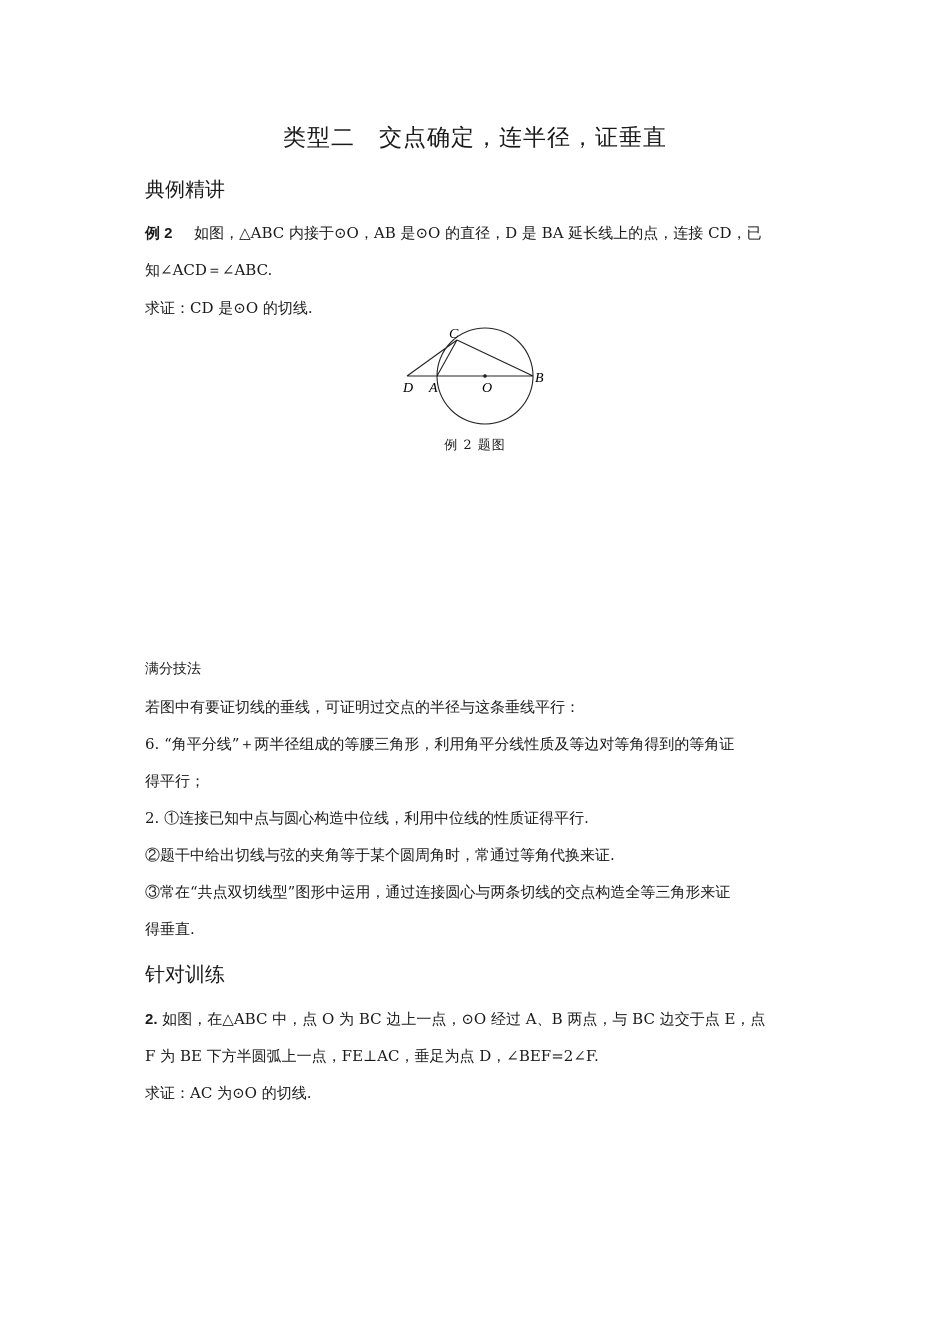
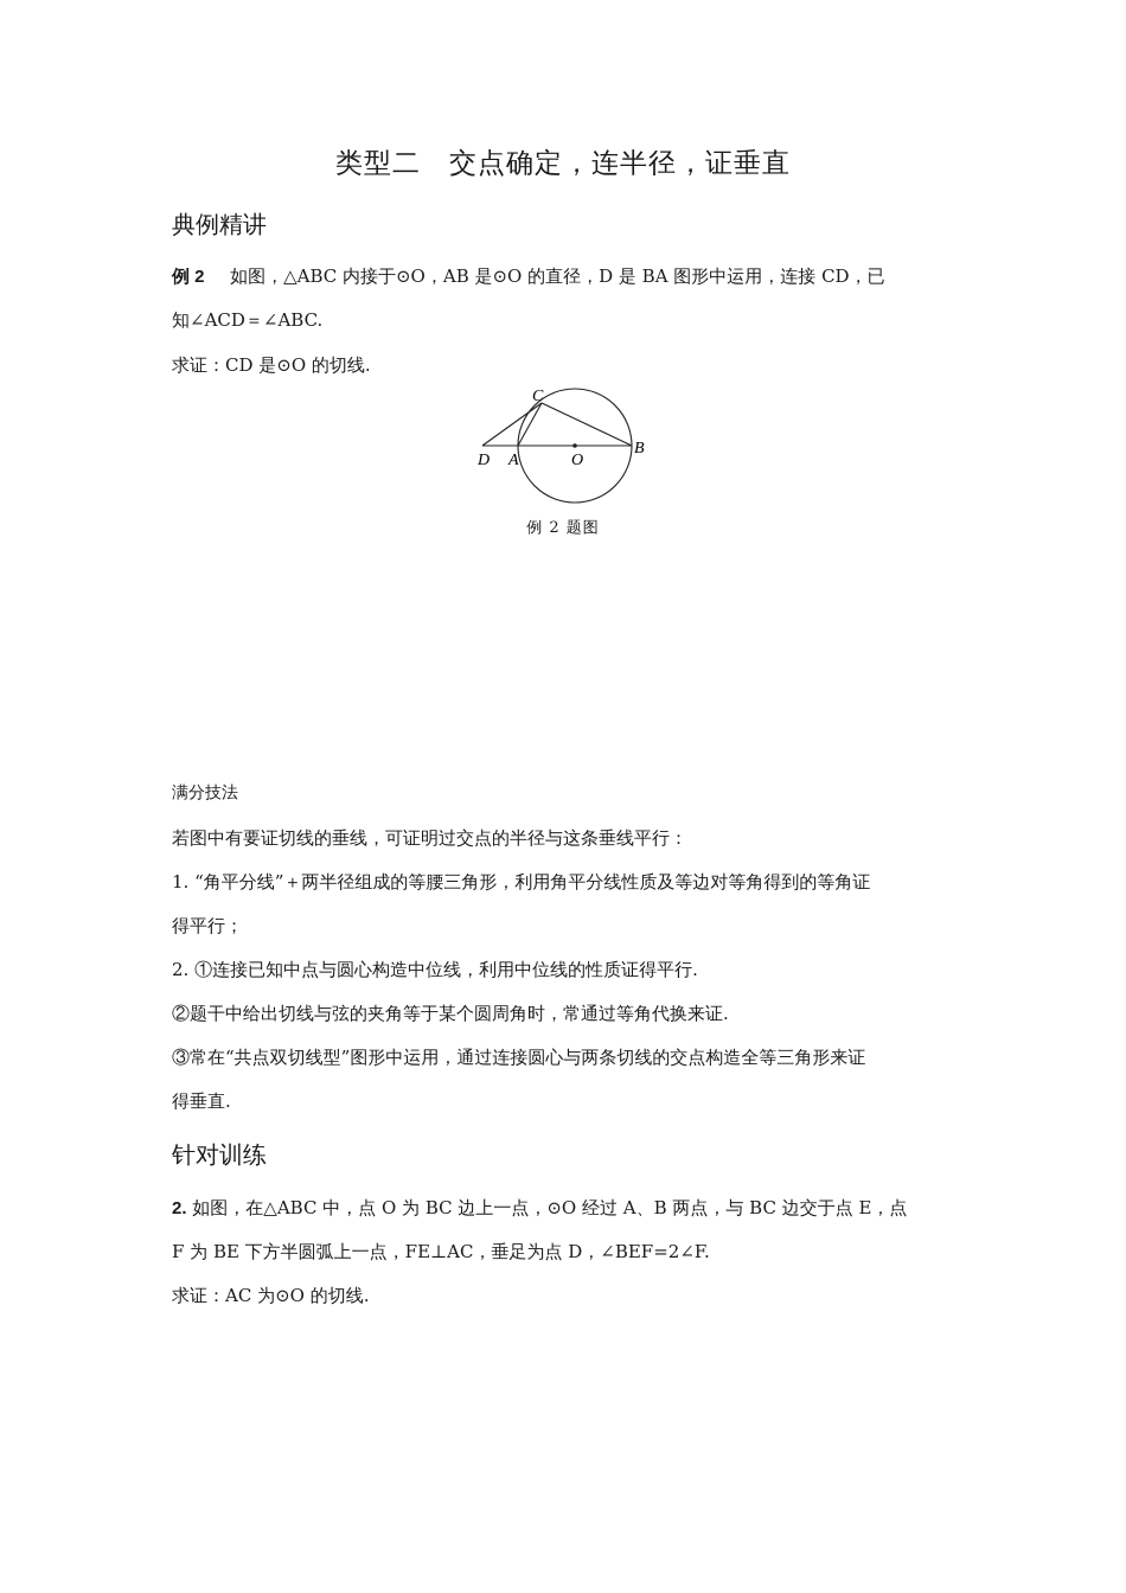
  类型二 交点确定，连半径，证垂直
  典例精讲
- 例 2 如图，△ABC 内接于⊙O，AB 是⊙O 的直径，D 是 BA 延长线上的点，连接 CD，已
+ 例 2 如图，△ABC 内接于⊙O，AB 是⊙O 的直径，D 是 BA 图形中运用，连接 CD，已
  知∠ACD＝∠ABC.
  求证：CD 是⊙O 的切线.
  C
  D
  A
  O
  B
  例 2 题图
  满分技法
  若图中有要证切线的垂线，可证明过交点的半径与这条垂线平行：
- 6. “角平分线”＋两半径组成的等腰三角形，利用角平分线性质及等边对等角得到的等角证
+ 1. “角平分线”＋两半径组成的等腰三角形，利用角平分线性质及等边对等角得到的等角证
  得平行；
  2. ①连接已知中点与圆心构造中位线，利用中位线的性质证得平行.
  ②题干中给出切线与弦的夹角等于某个圆周角时，常通过等角代换来证.
  ③常在“共点双切线型”图形中运用，通过连接圆心与两条切线的交点构造全等三角形来证
  得垂直.
  针对训练
  2. 如图，在△ABC 中，点 O 为 BC 边上一点，⊙O 经过 A、B 两点，与 BC 边交于点 E，点
  F 为 BE 下方半圆弧上一点，FE⊥AC，垂足为点 D，∠BEF=2∠F.
  求证：AC 为⊙O 的切线.
